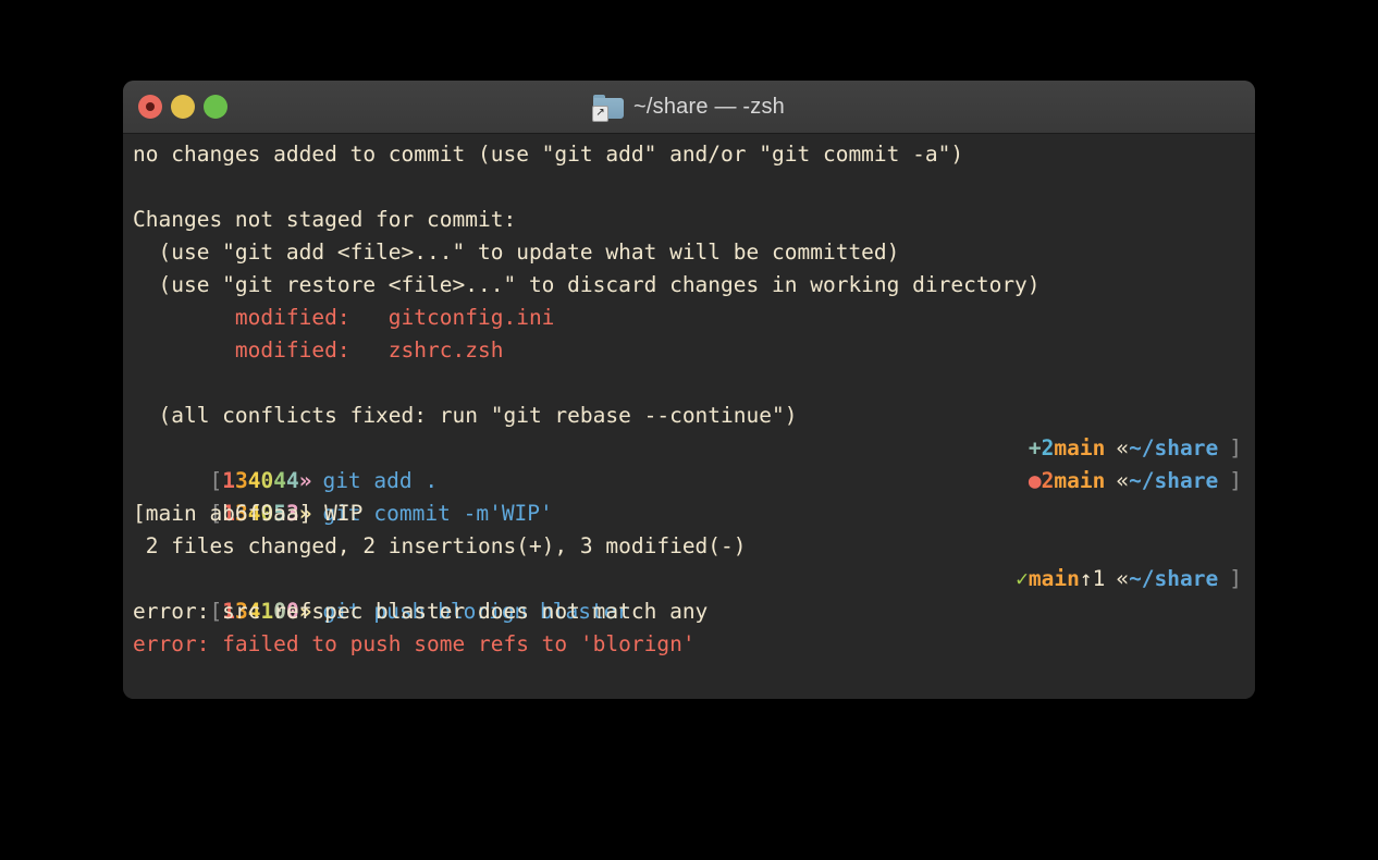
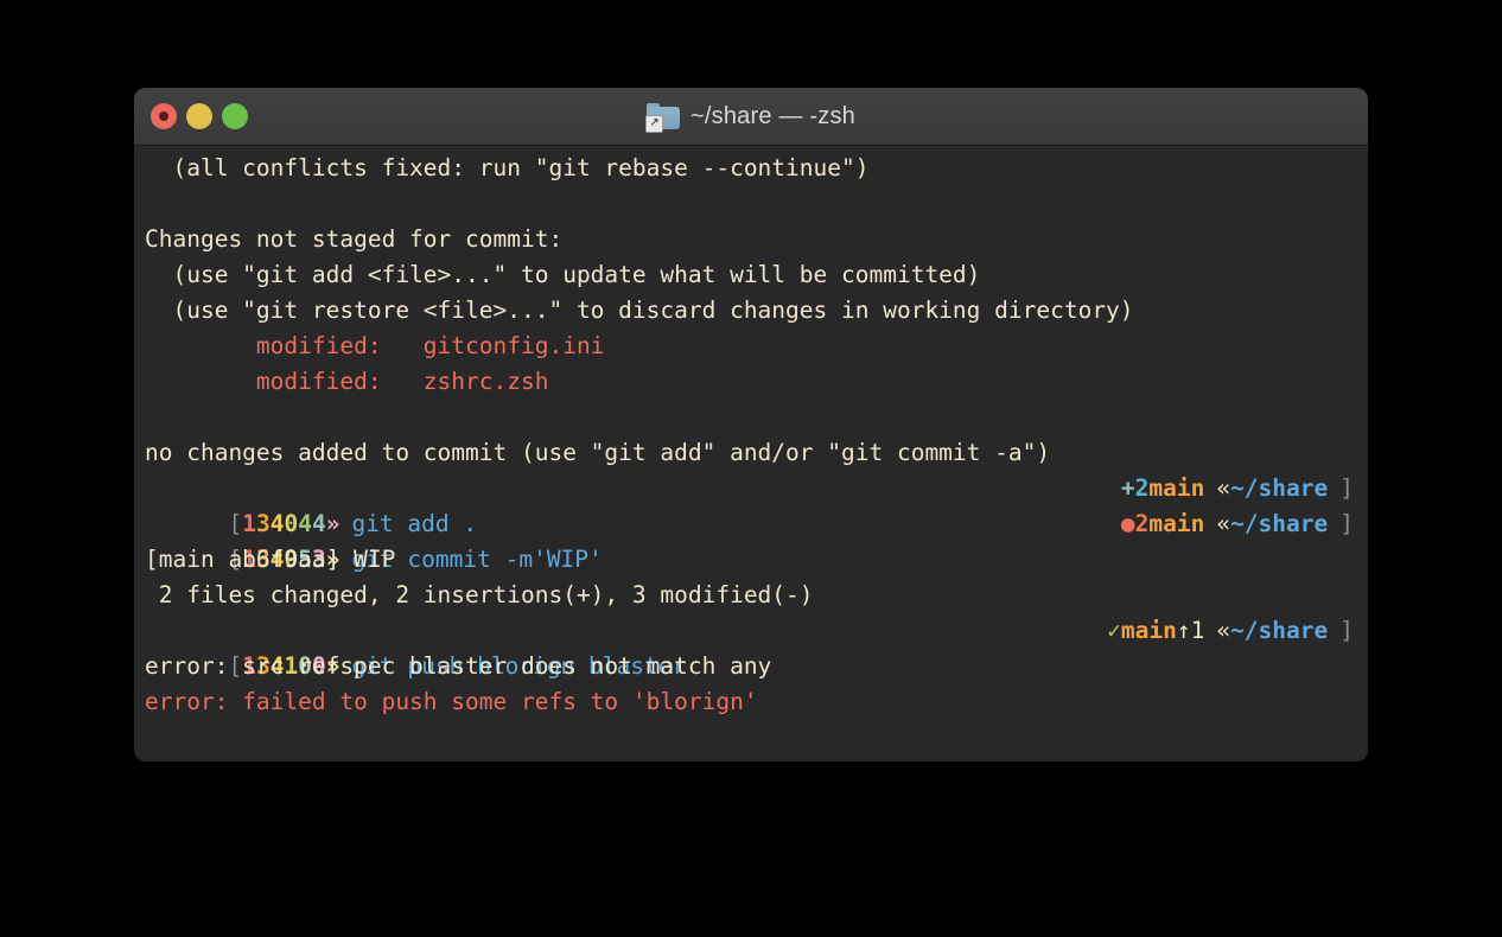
  ↗
  ~/share — -zsh
- no changes added to commit (use "git add" and/or "git commit -a")
+ (all conflicts fixed: run "git rebase --continue")
  Changes not staged for commit:
  (use "git add <file>..." to update what will be committed)
  (use "git restore <file>..." to discard changes in working directory)
  modified: gitconfig.ini
  modified: zshrc.zsh
- (all conflicts fixed: run "git rebase --continue")
+ no changes added to commit (use "git add" and/or "git commit -a")
  [134044» git add .
  +2main «~/share ]
  [134053» git commit -m'WIP'
  ●2main «~/share ]
  [main ab6f9aa] WIP
  2 files changed, 2 insertions(+), 3 modified(-)
  [134100» git push blorign blaster
  ✓main↑1 «~/share ]
  error: src refspec blaster does not match any
  error: failed to push some refs to 'blorign'
